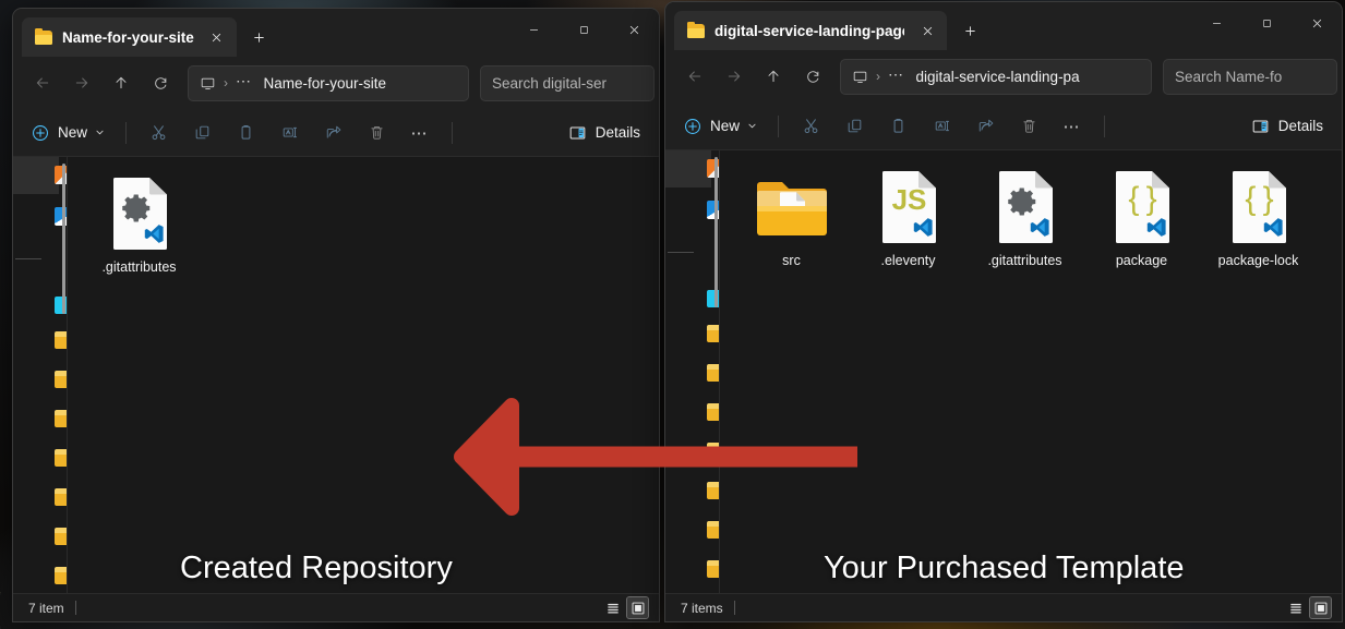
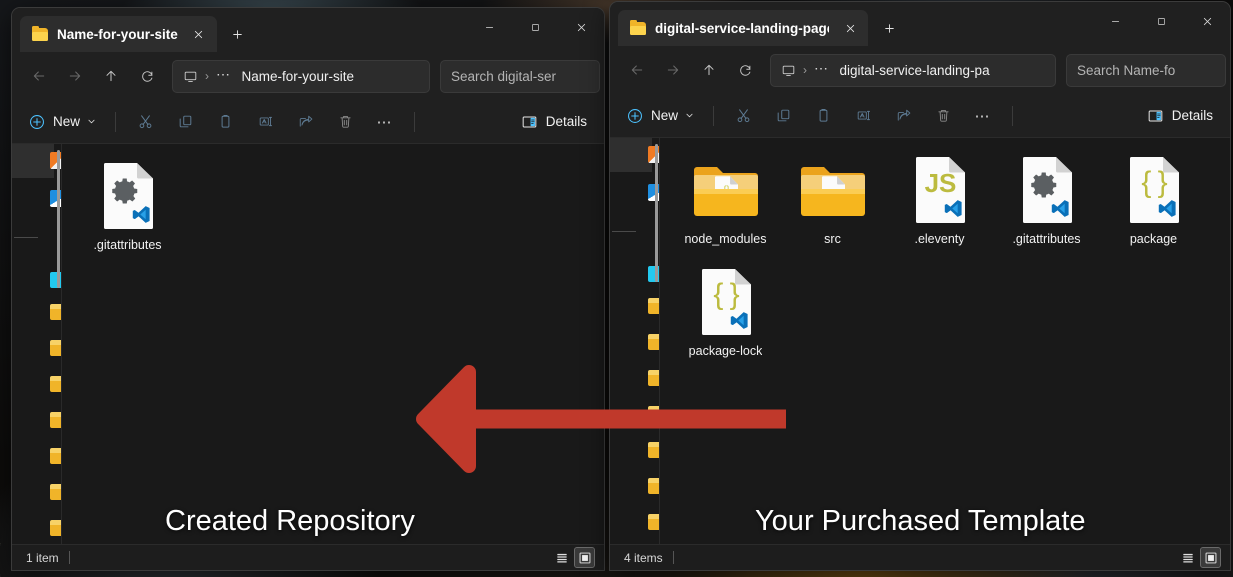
  Name-for-your-site
  ›
  ⋯
  Name-for-your-site
  Search digital-ser
  New
  ⋯
  Details
  .gitattributes
- 7 item
+ 1 item
  digital-service-landing-pag
  ›
  ⋯
  digital-service-landing-pa
  Search Name-fo
  New
  ⋯
  Details
+ node_modules
  src
  JS
  .eleventy
  .gitattributes
  { }
  package
  { }
  package-lock
- 7 items
+ 4 items
  Created Repository
  Your Purchased Template
